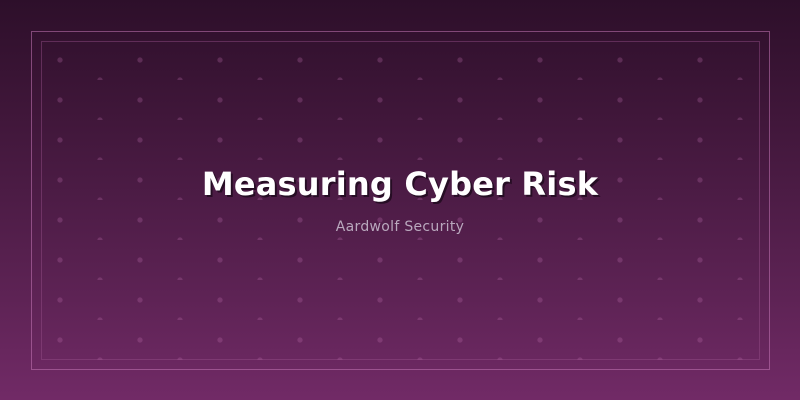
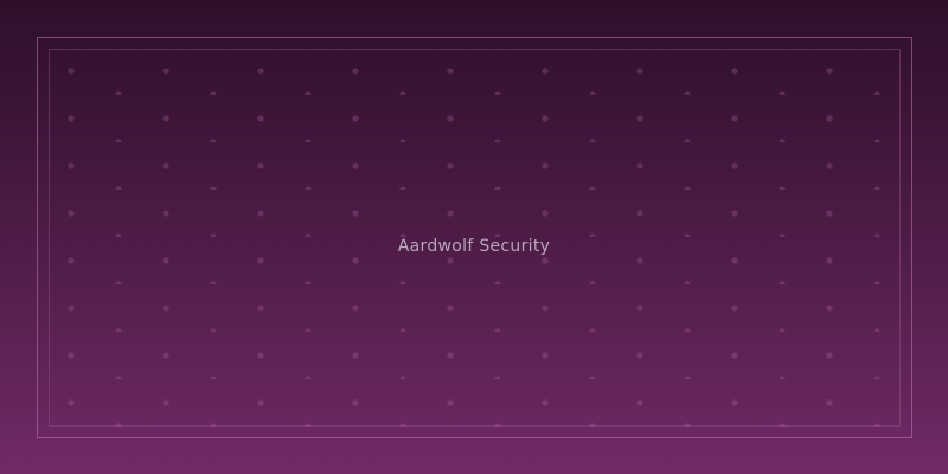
- Measuring Cyber Risk
  Aardwolf Security
